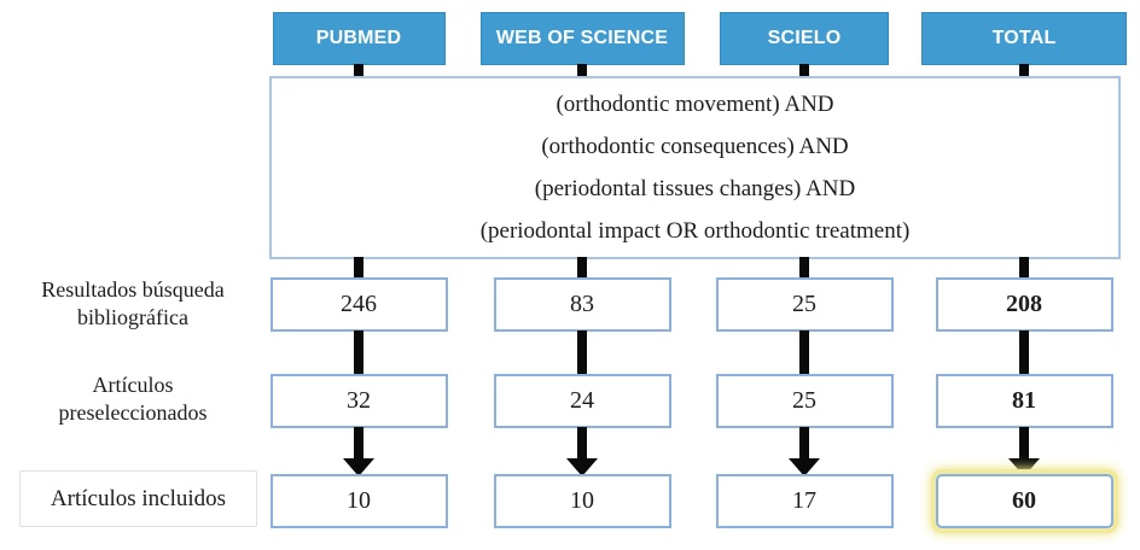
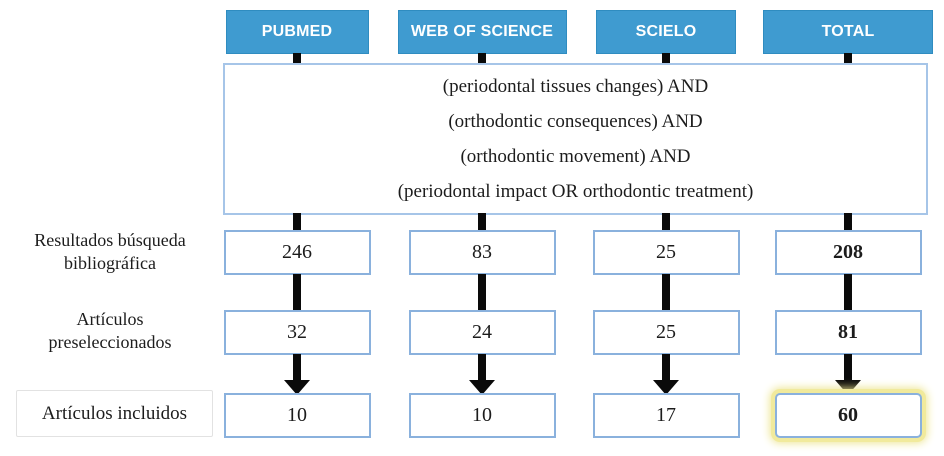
  PUBMED
  WEB OF SCIENCE
  SCIELO
  TOTAL
- (orthodontic movement) AND
+ (periodontal tissues changes) AND
  (orthodontic consequences) AND
- (periodontal tissues changes) AND
+ (orthodontic movement) AND
  (periodontal impact OR orthodontic treatment)
  246
  83
  25
  208
  32
  24
  25
  81
  10
  10
  17
  60
  Resultados búsqueda
  bibliográfica
  Artículos
  preseleccionados
  Artículos incluidos
